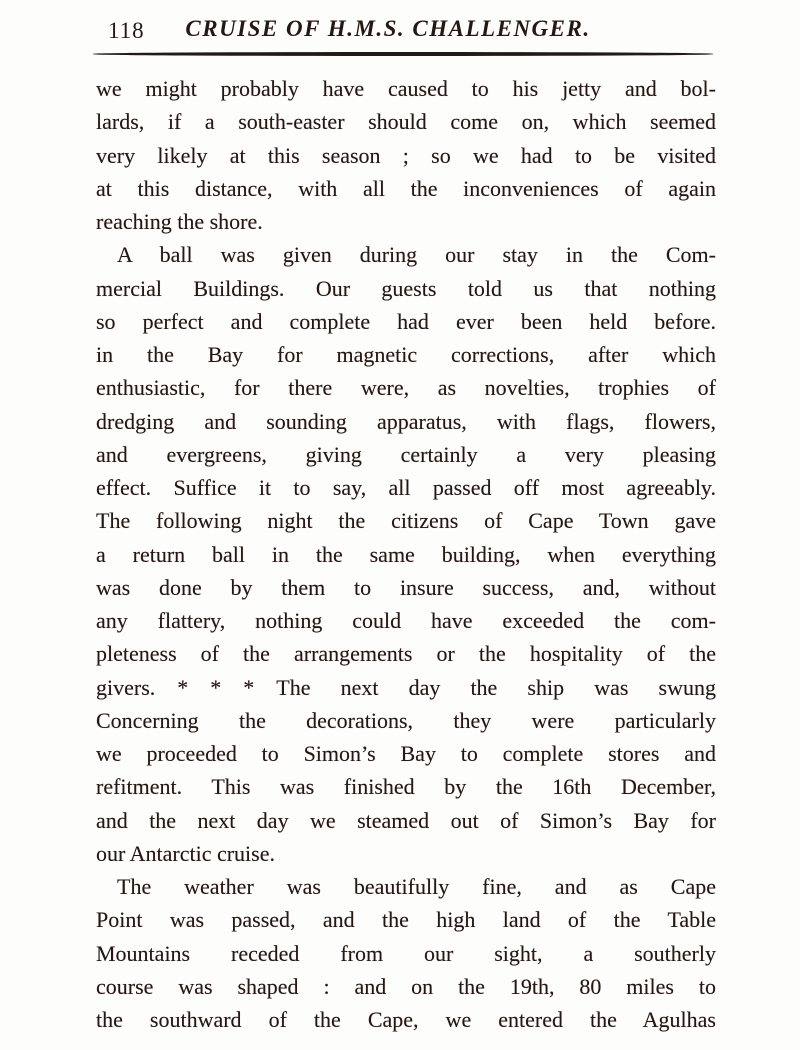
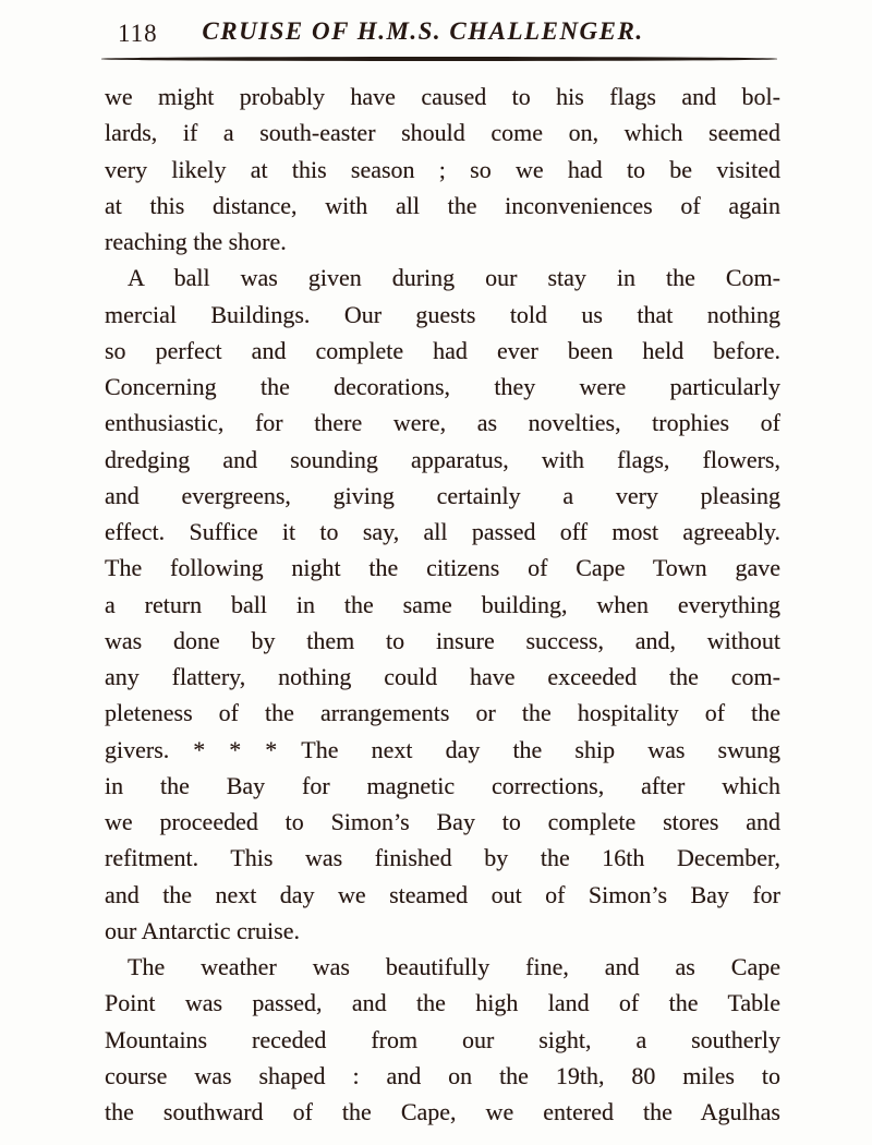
  118
  CRUISE OF H.M.S. CHALLENGER.
- we might probably have caused to his jetty and bol-
+ we might probably have caused to his flags and bol-
  lards, if a south-easter should come on, which seemed
  very likely at this season ; so we had to be visited
  at this distance, with all the inconveniences of again
  reaching the shore.
  A ball was given during our stay in the Com-
  mercial Buildings. Our guests told us that nothing
  so perfect and complete had ever been held before.
- in the Bay for magnetic corrections, after which
+ Concerning the decorations, they were particularly
  enthusiastic, for there were, as novelties, trophies of
  dredging and sounding apparatus, with flags, flowers,
  and evergreens, giving certainly a very pleasing
  effect. Suffice it to say, all passed off most agreeably.
  The following night the citizens of Cape Town gave
  a return ball in the same building, when everything
  was done by them to insure success, and, without
  any flattery, nothing could have exceeded the com-
  pleteness of the arrangements or the hospitality of the
  givers. * * * The next day the ship was swung
- Concerning the decorations, they were particularly
+ in the Bay for magnetic corrections, after which
  we proceeded to Simon’s Bay to complete stores and
  refitment. This was finished by the 16th December,
  and the next day we steamed out of Simon’s Bay for
  our Antarctic cruise.
  The weather was beautifully fine, and as Cape
  Point was passed, and the high land of the Table
  Mountains receded from our sight, a southerly
  course was shaped : and on the 19th, 80 miles to
  the southward of the Cape, we entered the Agulhas
